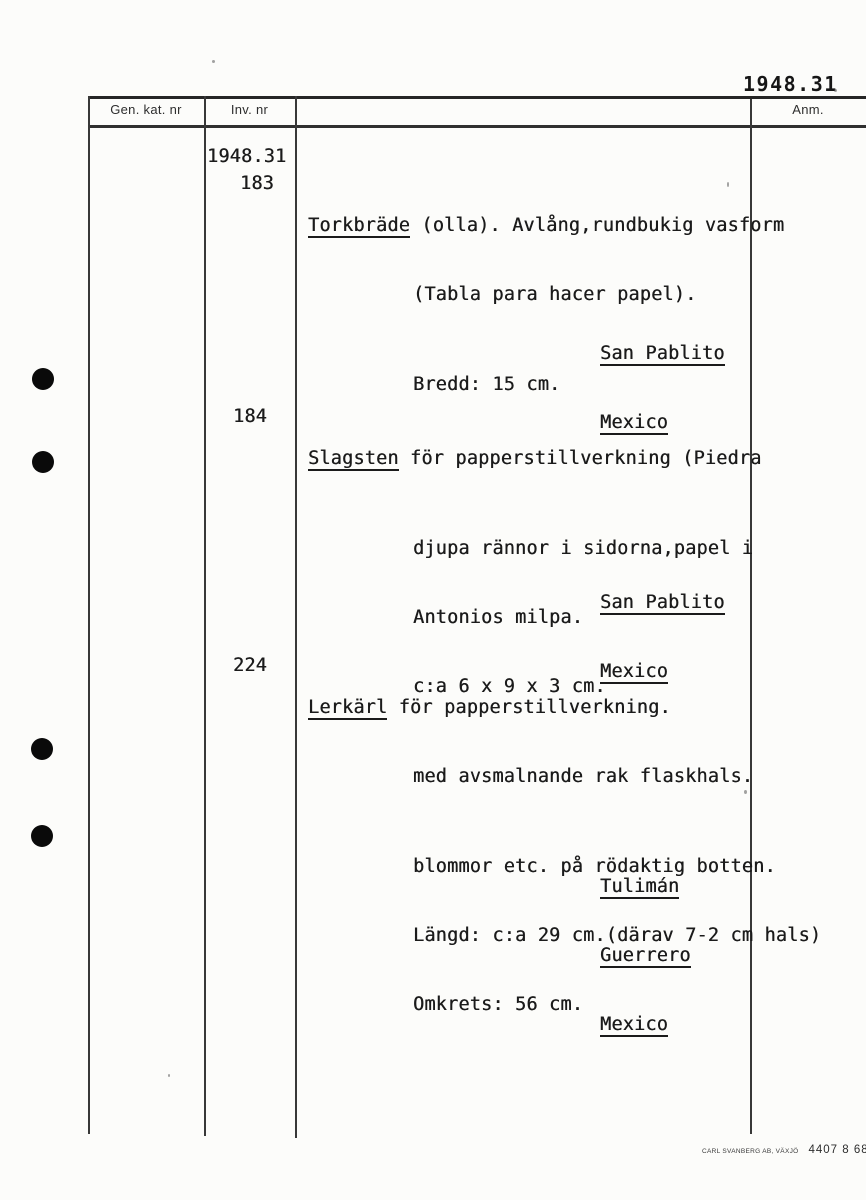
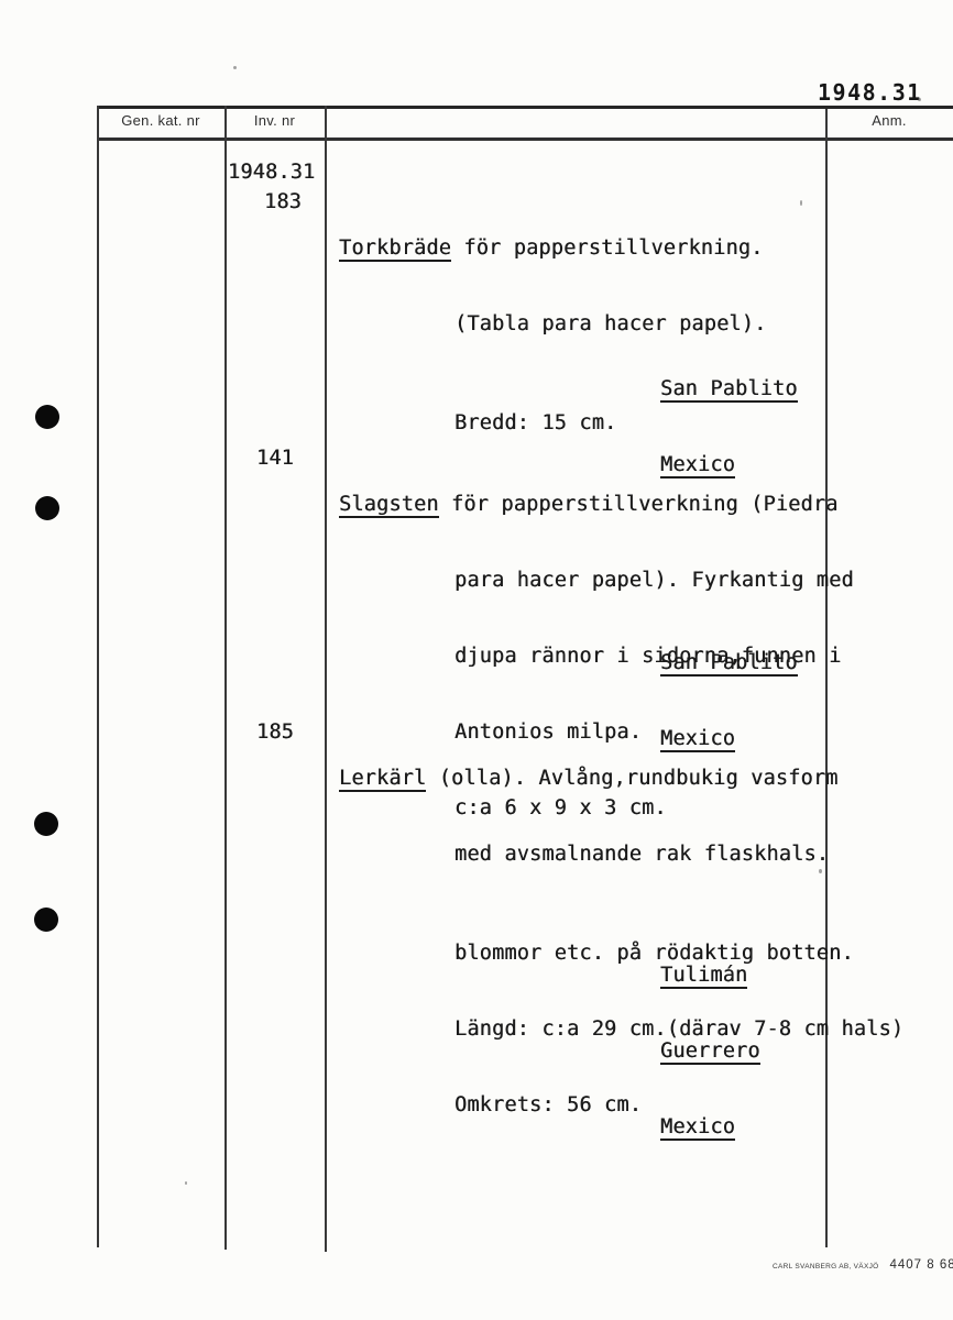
  1948.31
  Gen. kat. nr
  Inv. nr
  Anm.
  1948.31
  183
- Torkbräde (olla). Avlång,rundbukig vasform
+ Torkbräde för papperstillverkning.
  (Tabla para hacer papel).
  Bredd: 15 cm.
  San Pablito
  Mexico
- 184
+ 141
  Slagsten för papperstillverkning (Piedra
+ para hacer papel). Fyrkantig med
- djupa rännor i sidorna,papel i
+ djupa rännor i sidorna,funnen i
  Antonios milpa.
  c:a 6 x 9 x 3 cm.
  San Pablito
  Mexico
- 224
+ 185
- Lerkärl för papperstillverkning.
+ Lerkärl (olla). Avlång,rundbukig vasform
  med avsmalnande rak flaskhals.
  blommor etc. på rödaktig botten.
- Längd: c:a 29 cm.(därav 7-2 cm hals)
+ Längd: c:a 29 cm.(därav 7-8 cm hals)
  Omkrets: 56 cm.
  Tulimán
  Guerrero
  Mexico
  4407 8 68
